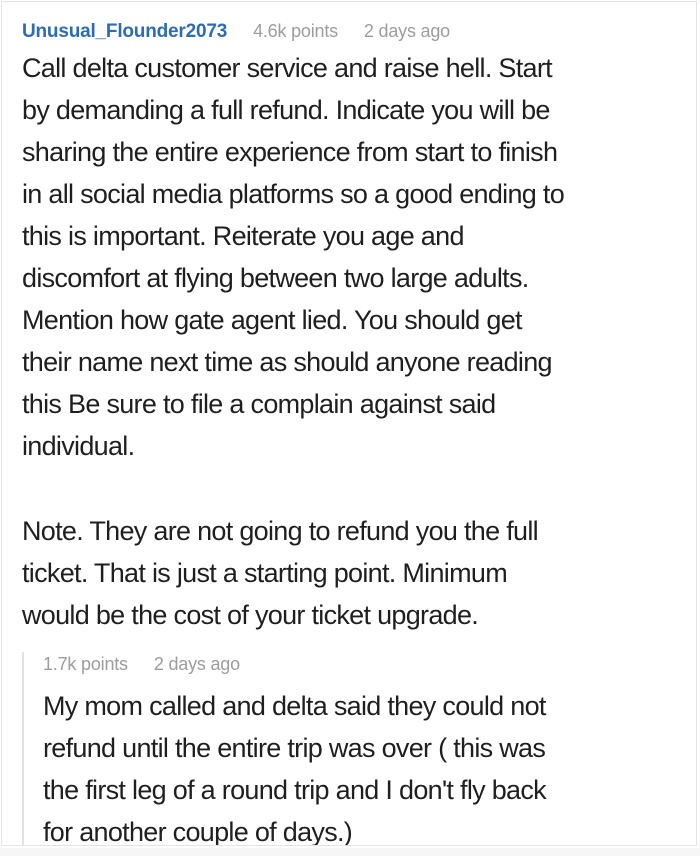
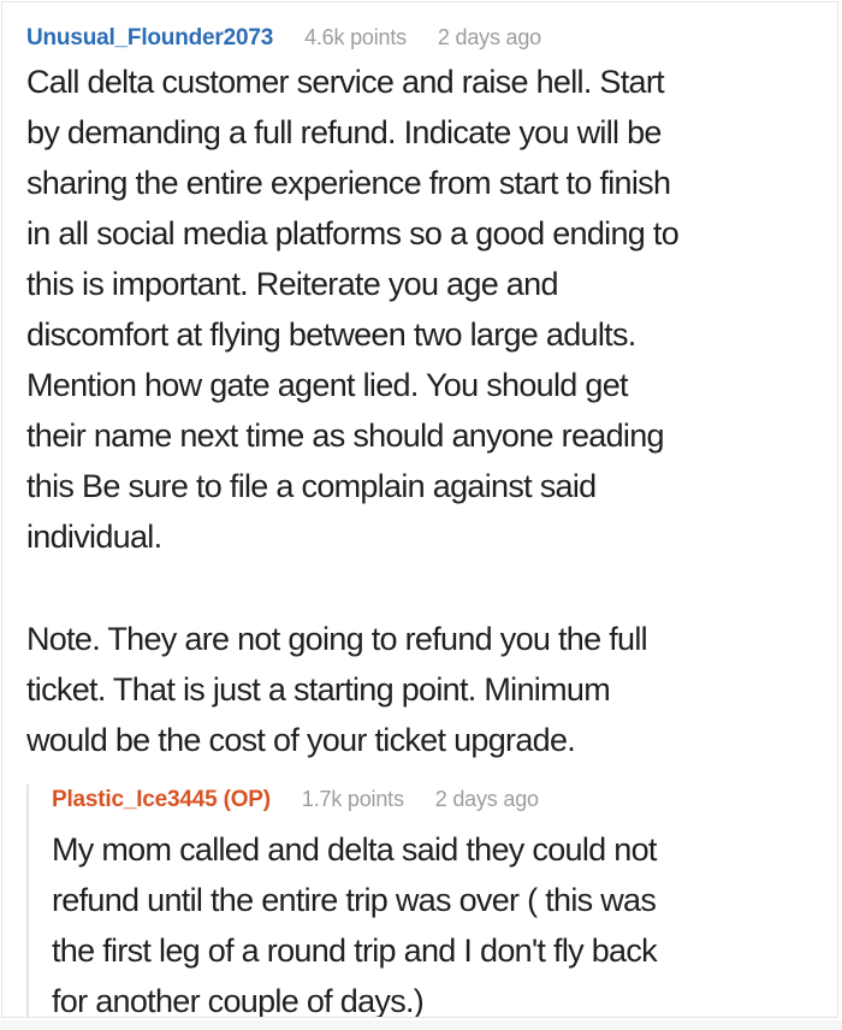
  Unusual_Flounder2073
  4.6k points
  2 days ago
  Call delta customer service and raise hell. Start
  by demanding a full refund. Indicate you will be
  sharing the entire experience from start to finish
  in all social media platforms so a good ending to
  this is important. Reiterate you age and
  discomfort at flying between two large adults.
  Mention how gate agent lied. You should get
  their name next time as should anyone reading
  this Be sure to file a complain against said
  individual.
  Note. They are not going to refund you the full
  ticket. That is just a starting point. Minimum
  would be the cost of your ticket upgrade.
+ Plastic_Ice3445 (OP)
  1.7k points
  2 days ago
  My mom called and delta said they could not
  refund until the entire trip was over ( this was
  the first leg of a round trip and I don't fly back
  for another couple of days.)
